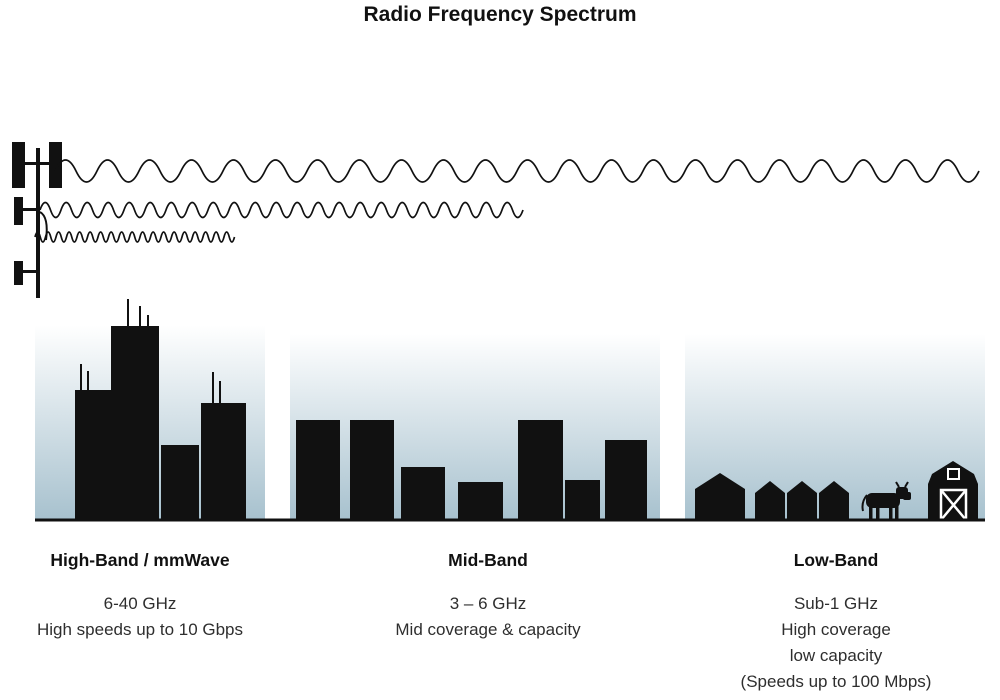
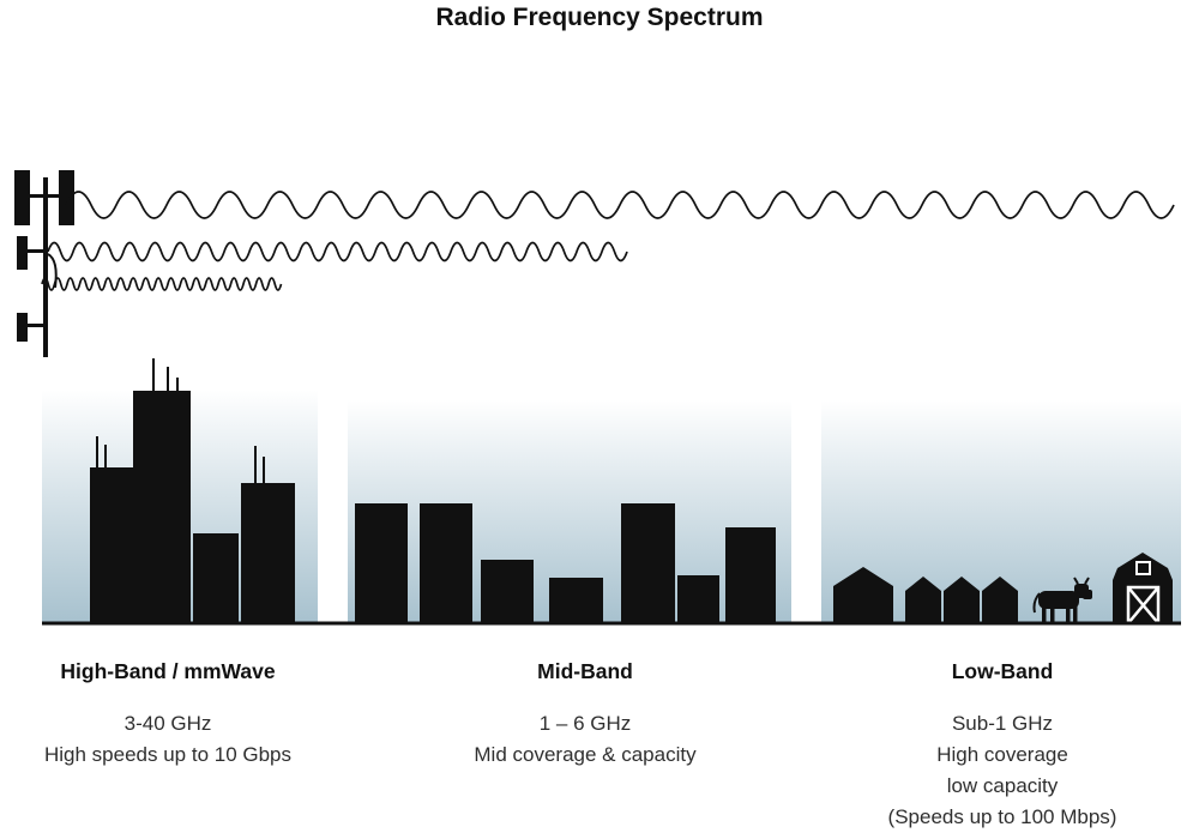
  Radio Frequency Spectrum
  High-Band / mmWave
- 6-40 GHz
+ 3-40 GHz
  High speeds up to 10 Gbps
  Mid-Band
- 3 – 6 GHz
+ 1 – 6 GHz
  Mid coverage & capacity
  Low-Band
  Sub-1 GHz
  High coverage
  low capacity
  (Speeds up to 100 Mbps)
